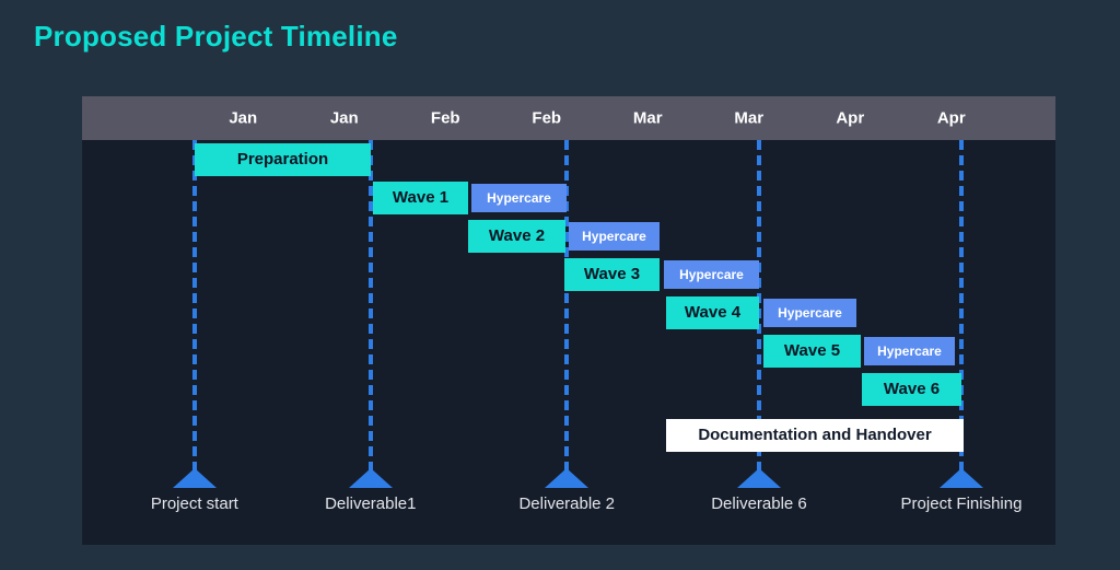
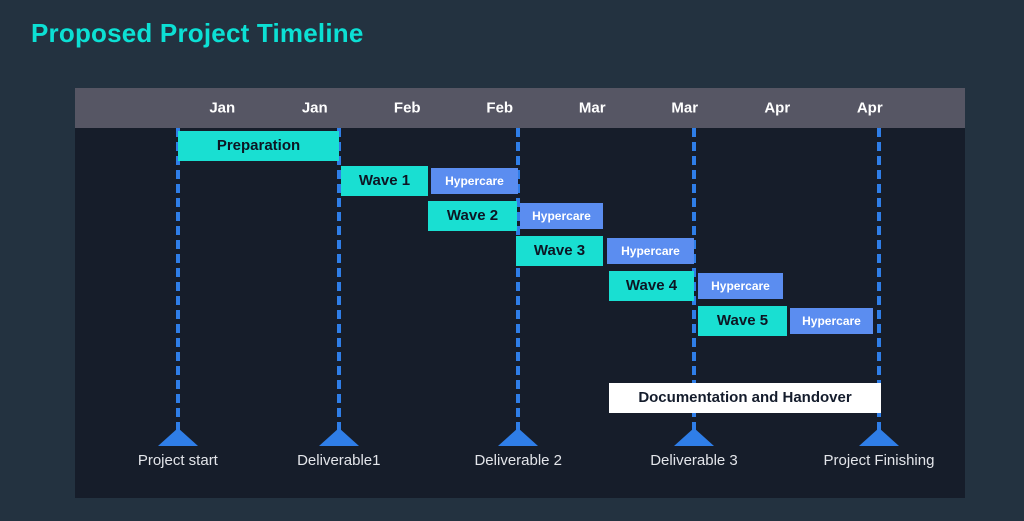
  Proposed Project Timeline
  Jan
  Jan
  Feb
  Feb
  Mar
  Mar
  Apr
  Apr
  Project start
  Deliverable1
  Deliverable 2
- Deliverable 6
+ Deliverable 3
  Project Finishing
  Preparation
  Wave 1
  Hypercare
  Wave 2
  Hypercare
  Wave 3
  Hypercare
  Wave 4
  Hypercare
  Wave 5
  Hypercare
- Wave 6
  Documentation and Handover
